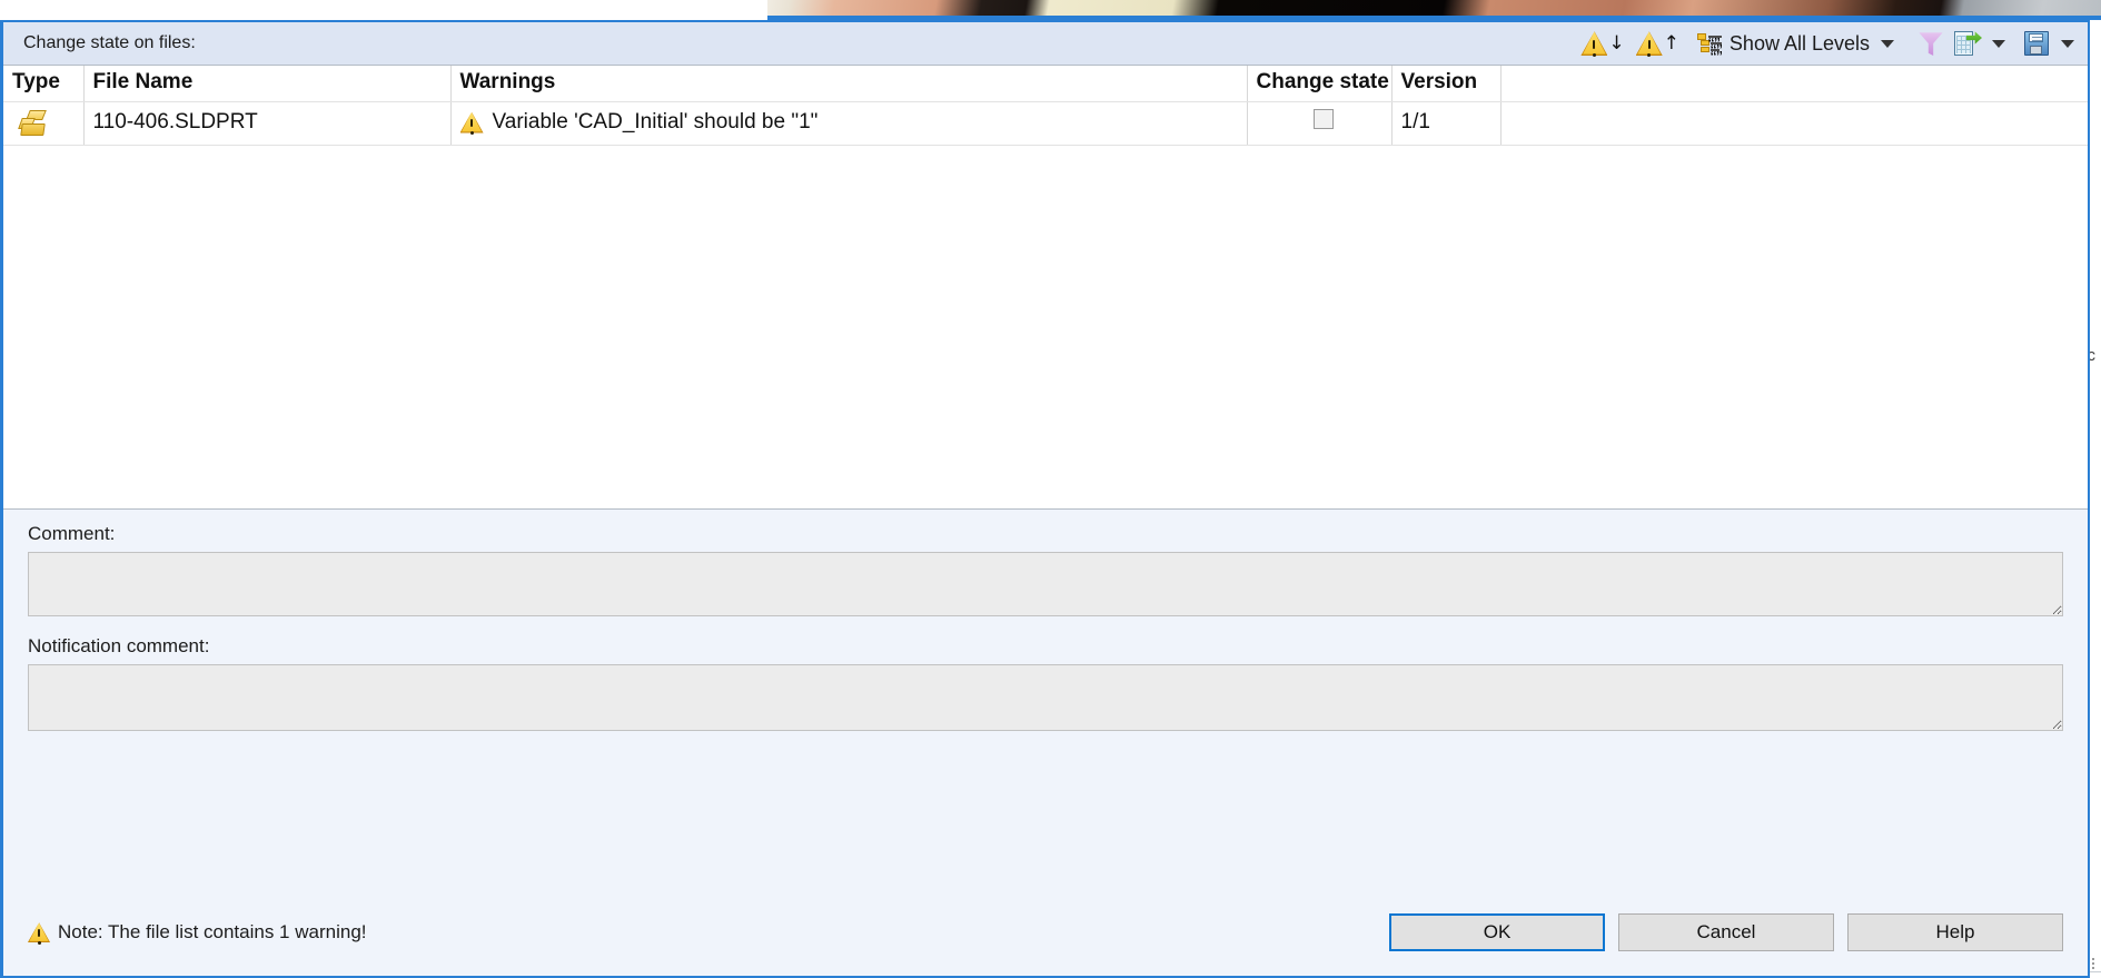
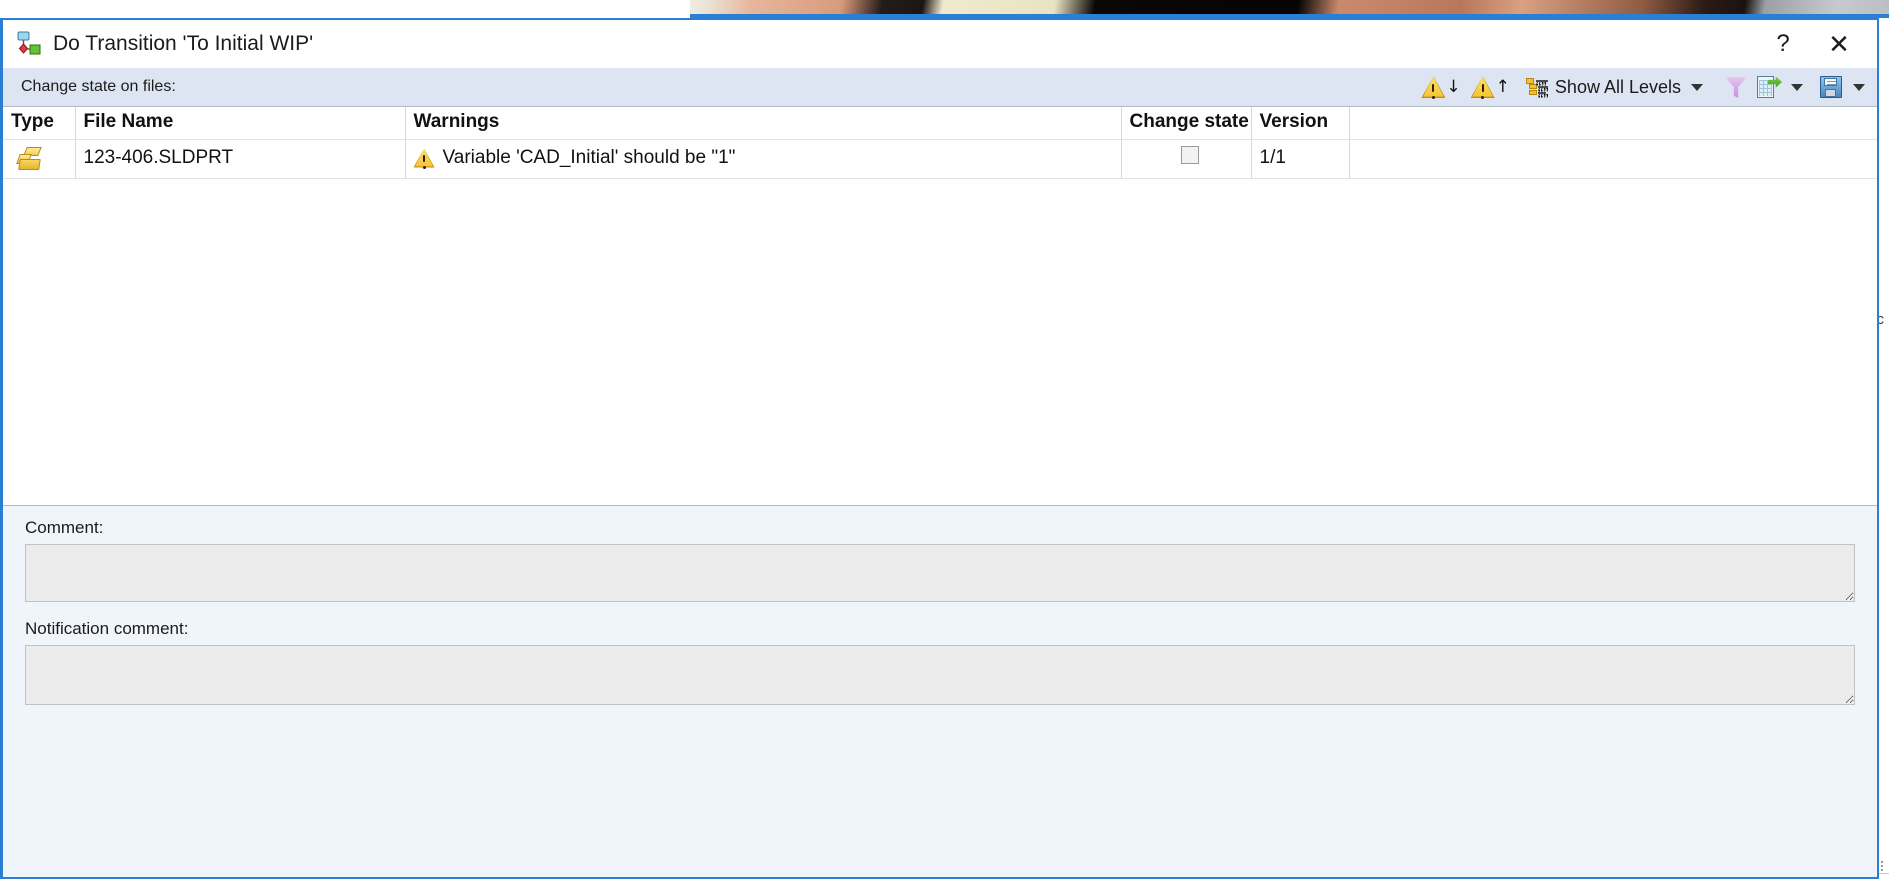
+ Do Transition 'To Initial WIP'
+ ?
+ ✕
  Change state on files:
  ↓
  ↑
  Show All Levels
  Type	File Name	Warnings	Change state	Version
- 	110-406.SLDPRT	Variable 'CAD_Initial' should be "1"		1/1
+ 	123-406.SLDPRT	Variable 'CAD_Initial' should be "1"		1/1
  Comment:
  Notification comment:
- Note: The file list contains 1 warning!
- OK
- Cancel
- Help
